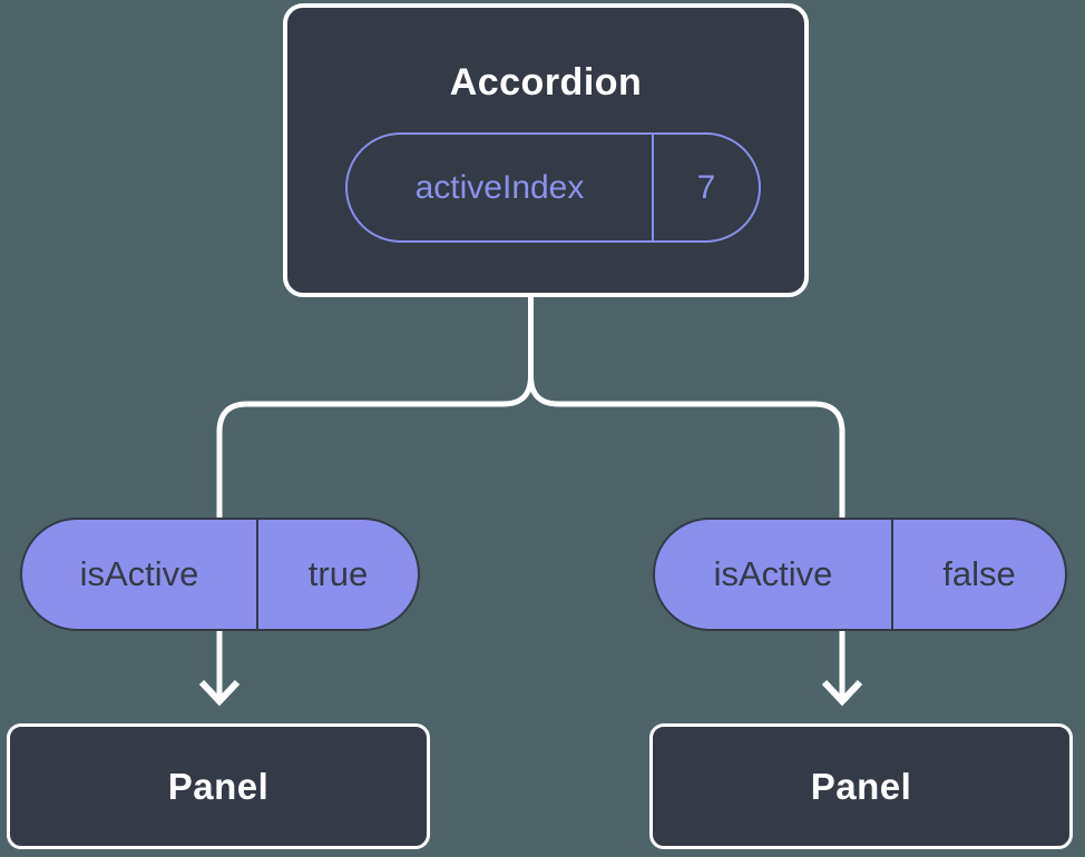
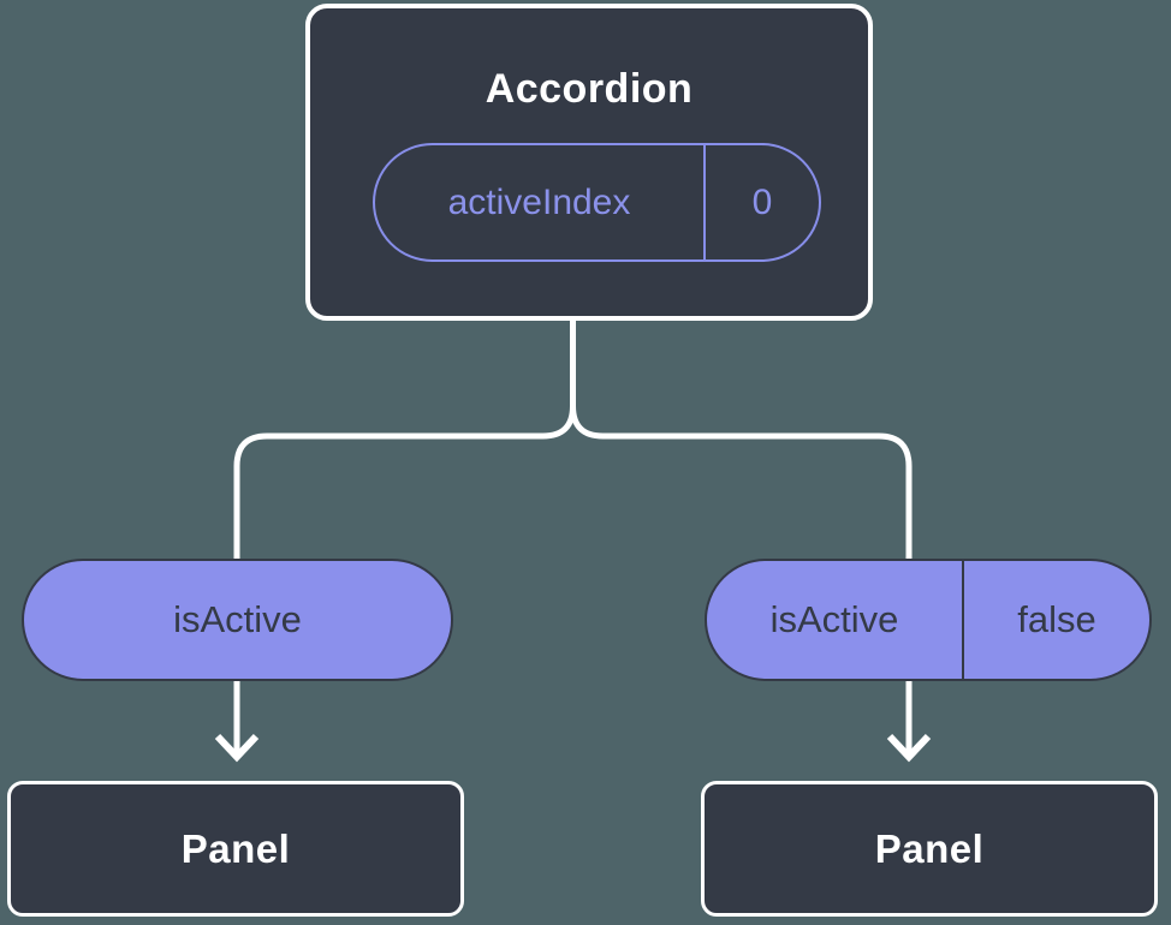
  Accordion
  activeIndex
- 7
+ 0
  isActive
- true
  isActive
  false
  Panel
  Panel
